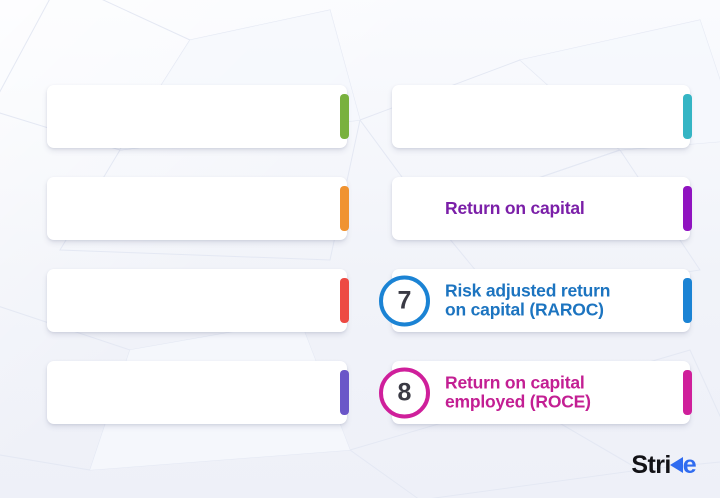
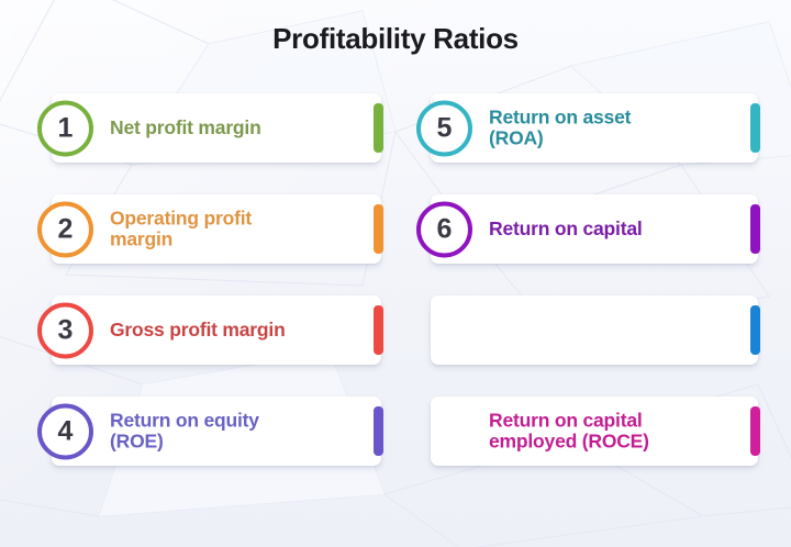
+ Profitability Ratios
+ 1
+ Net profit margin
+ 2
+ Operating profit
+ margin
+ 3
+ Gross profit margin
+ 4
+ Return on equity
+ (ROE)
+ 5
+ Return on asset
+ (ROA)
+ 6
  Return on capital
- 7
- Risk adjusted return
- on capital (RAROC)
- 8
  Return on capital
  employed (ROCE)
- Stri
- e
